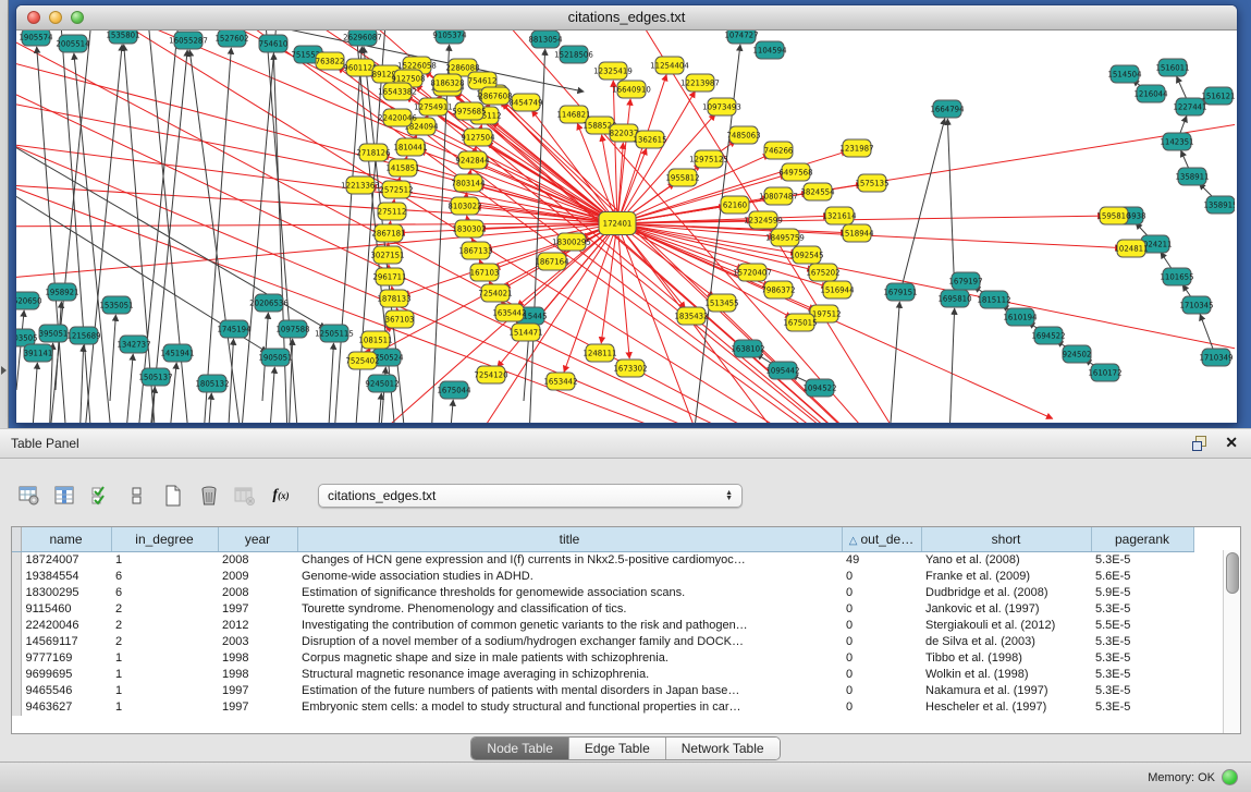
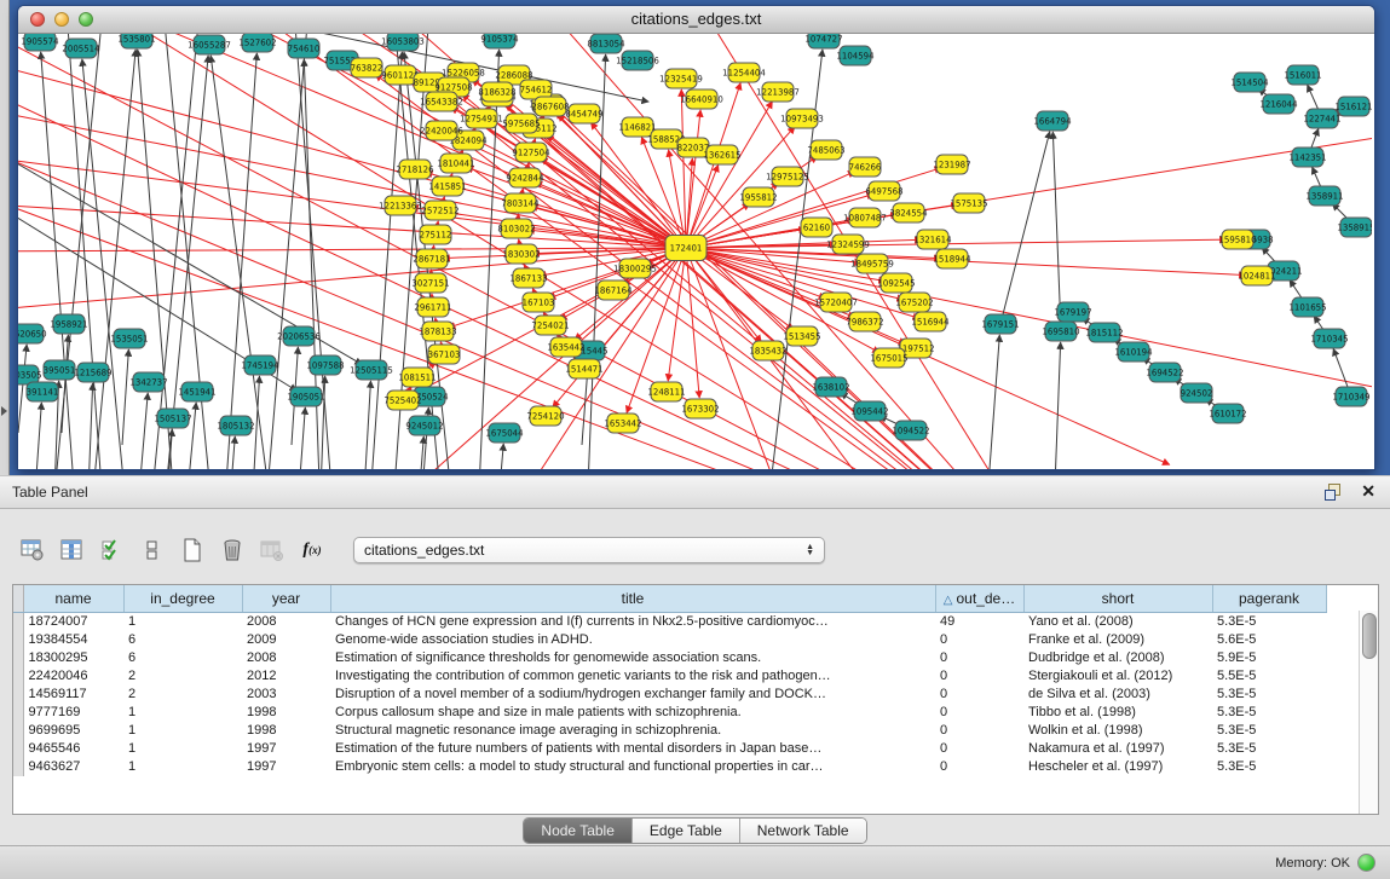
  citations_edges.txt
  172401
  1905574
  2005514
  1535801
  16055287
  1527602
  754610
- 26296087
+ 16053803
  9105374
  8813054
  15218506
  1074727
  1104594
  75155
  1664794
  1514504
  1216044
  1516011
  1227441
  1142351
  1358911
  24211
  1101655
  1710345
  1679197
  1815112
  1610194
  1694522
  924502
  1610172
  1638102
  1095442
  1094522
  1679151
  1695810
  620650
  1958921
  03505
  395051
  391141
  1215689
  1342737
  1451941
  1745194
  20206536
  1097588
  12505115
  50524
  1905051
  1505137
  1805132
  9245012
  1675044
  15445
  1535051
  1516121
  135891
  1710349
  2286088
  12754911
  1824094
  1810441
  1415851
  2572512
  275112
  2867181
  3027151
  2961711
  1878133
  367103
  1081511
  7525402
  9127504
  9242844
  7803144
  8103022
  1830302
  1867133
  167103
  7254021
  1635442
  1514471
  763822
  960112
  15226058
  9127508
  16543382
  8186328
  754612
  2867608
  5975685
  8454749
  22420046
  2718126
  12213363
  18300295
  1867164
  12325419
  16640910
  1146821
  158852
  82203
  1362615
  11254404
  12213987
  10973493
  7485063
  12975125
  1955812
  746266
  6497568
  3824554
  10807487
  62160
  12324599
  18495759
  1092545
  1675202
  1516944
  7986372
  15720407
  1513455
  1835432
  1231987
  1575135
  1321614
  1518944
  197512
  1675015
  1248111
  1673302
  7254120
  1653442
  1595810
  1024811
  Table Panel
  ✕
  f
  (x)
  citations_edges.txt
  	name	in_degree	year	title	△ out_de…	short	pagerank
  	18724007	1	2008	Changes of HCN gene expression and I(f) currents in Nkx2.5-positive cardiomyoc…	49	Yano et al. (2008)	5.3E-5
  	19384554	6	2009	Genome-wide association studies in ADHD.	0	Franke et al. (2009)	5.6E-5
  	18300295	6	2008	Estimation of significance thresholds for genomewide association scans.	0	Dudbridge et al. (2008)	5.9E-5
- 	9115460	2	1997	Tourette syndrome. Phenomenology and classification of tics.	0	Jankovic et al. (1997)	5.3E-5
  	22420046	2	2012	Investigating the contribution of common genetic variants to the risk and pathogen…	0	Stergiakouli et al. (2012)	5.5E-5
  	14569117	2	2003	Disruption of a novel member of a sodium/hydrogen exchanger family and DOCK…	0	de Silva et al. (2003)	5.3E-5
- 	9777169	1	1998	Corpus magnetic shape and size in male patients with schizophrenia.	0	Tibbo et al. (1998)	5.3E-5
+ 	9777169	1	1998	Corpus callosum shape and size in male patients with schizophrenia.	0	Tibbo et al. (1998)	5.3E-5
  	9699695	1	1998	Structural magnetic resonance image averaging in schizophrenia.	0	Wolkin et al. (1998)	5.3E-5
  	9465546	1	1997	Estimation of the future numbers of patients with mental disorders in Japan base…	0	Nakamura et al. (1997)	5.3E-5
  	9463627	1	1997	Embryonic stem cells: a model to study structural and functional properties in car…	0	Hescheler et al. (1997)	5.3E-5
  Node Table
  Edge Table
  Network Table
  Memory: OK
